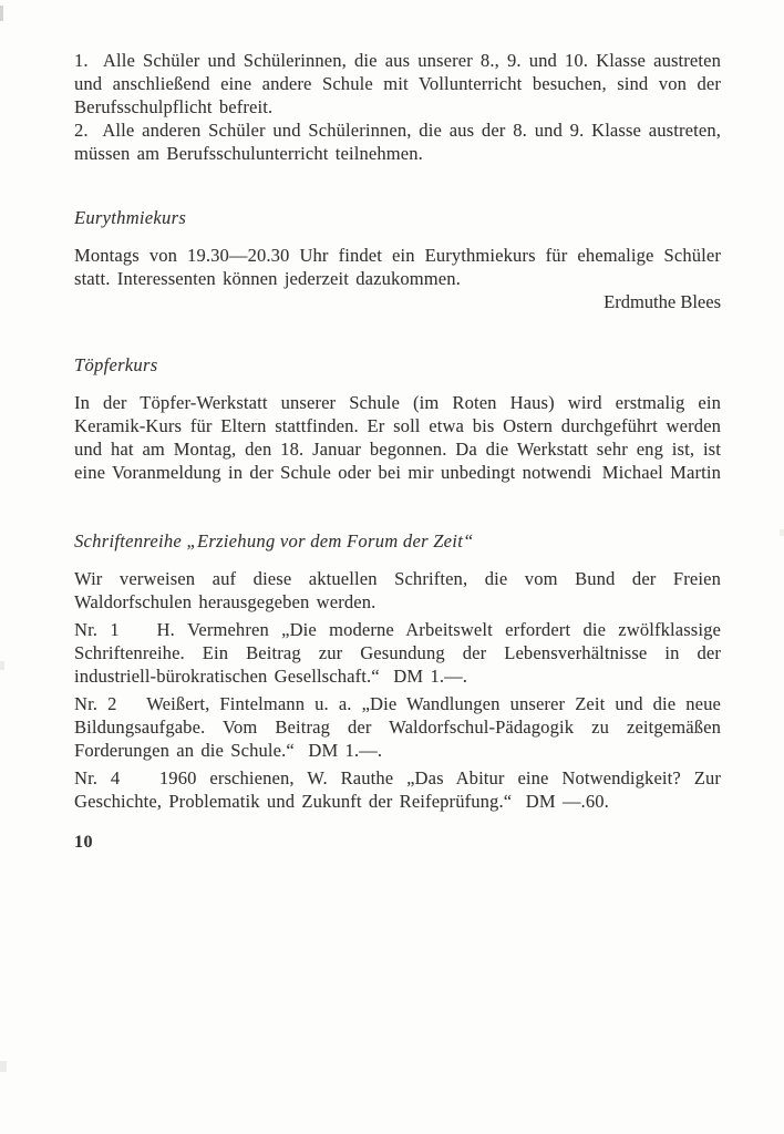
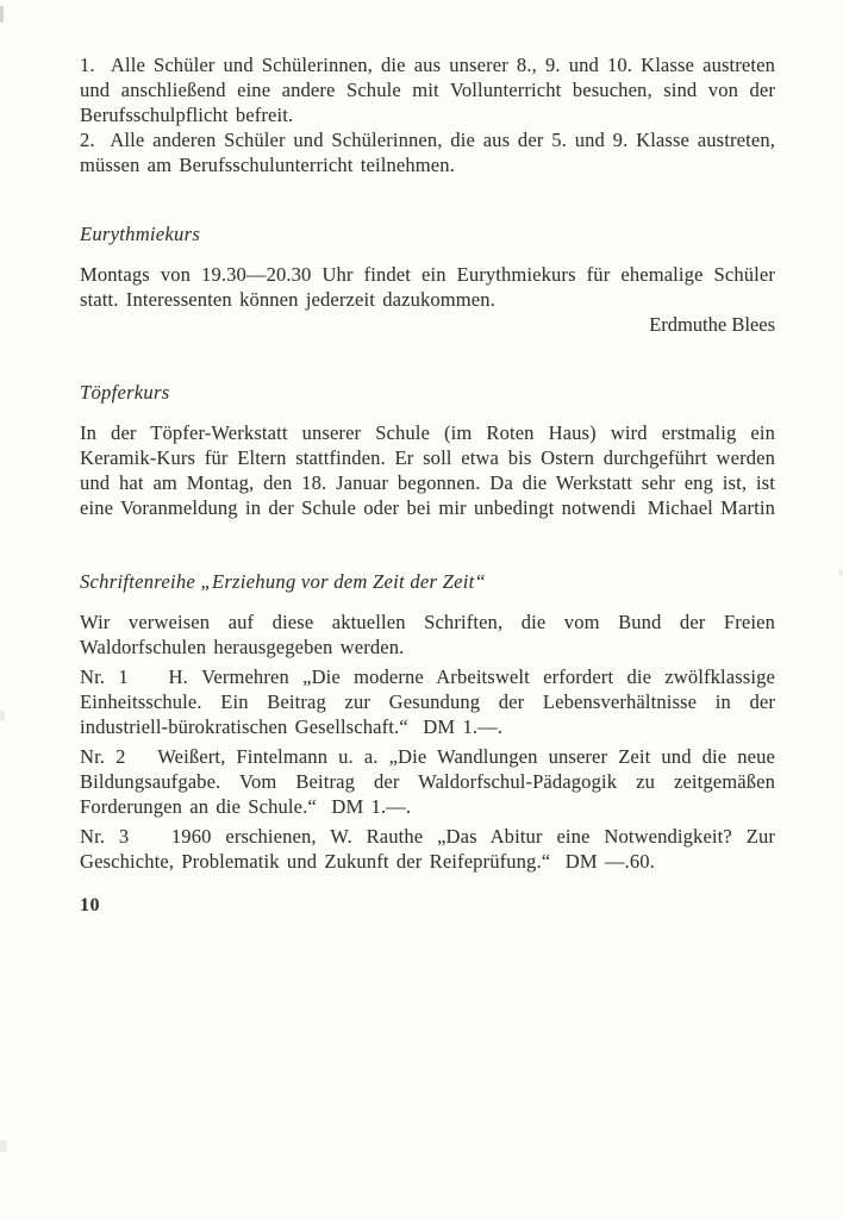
  1. Alle Schüler und Schülerinnen, die aus unserer 8., 9. und 10. Klasse austreten und anschließend eine andere Schule mit Vollunterricht besuchen, sind von der Berufsschulpflicht befreit.
- 2. Alle anderen Schüler und Schülerinnen, die aus der 8. und 9. Klasse austreten, müssen am Berufsschulunterricht teilnehmen.
+ 2. Alle anderen Schüler und Schülerinnen, die aus der 5. und 9. Klasse austreten, müssen am Berufsschulunterricht teilnehmen.
  Eurythmiekurs
  Montags von 19.30—20.30 Uhr findet ein Eurythmiekurs für ehemalige Schüler statt. Interessenten können jederzeit dazukommen.
  Erdmuthe Blees
  Töpferkurs
  In der Töpfer-Werkstatt unserer Schule (im Roten Haus) wird erstmalig ein Keramik-Kurs für Eltern stattfinden. Er soll etwa bis Ostern durchgeführt werden und hat am Montag, den 18. Januar begonnen. Da die Werkstatt sehr eng ist, ist eine Voranmeldung in der Schule oder bei mir unbedingt notwendi
  Michael Martin
- Schriftenreihe „Erziehung vor dem Forum der Zeit“
+ Schriftenreihe „Erziehung vor dem Zeit der Zeit“
  Wir verweisen auf diese aktuellen Schriften, die vom Bund der Freien Waldorfschulen herausgegeben werden.
- Nr. 1 H. Vermehren „Die moderne Arbeitswelt erfordert die zwölfklassige Schriftenreihe. Ein Beitrag zur Gesundung der Lebensverhältnisse in der industriell-bürokratischen Gesellschaft.“ DM 1.—.
+ Nr. 1 H. Vermehren „Die moderne Arbeitswelt erfordert die zwölfklassige Einheitsschule. Ein Beitrag zur Gesundung der Lebensverhältnisse in der industriell-bürokratischen Gesellschaft.“ DM 1.—.
  Nr. 2 Weißert, Fintelmann u. a. „Die Wandlungen unserer Zeit und die neue Bildungsaufgabe. Vom Beitrag der Waldorfschul-Pädagogik zu zeitgemäßen Forderungen an die Schule.“ DM 1.—.
- Nr. 4 1960 erschienen, W. Rauthe „Das Abitur eine Notwendigkeit? Zur Geschichte, Problematik und Zukunft der Reifeprüfung.“ DM —.60.
+ Nr. 3 1960 erschienen, W. Rauthe „Das Abitur eine Notwendigkeit? Zur Geschichte, Problematik und Zukunft der Reifeprüfung.“ DM —.60.
  10
